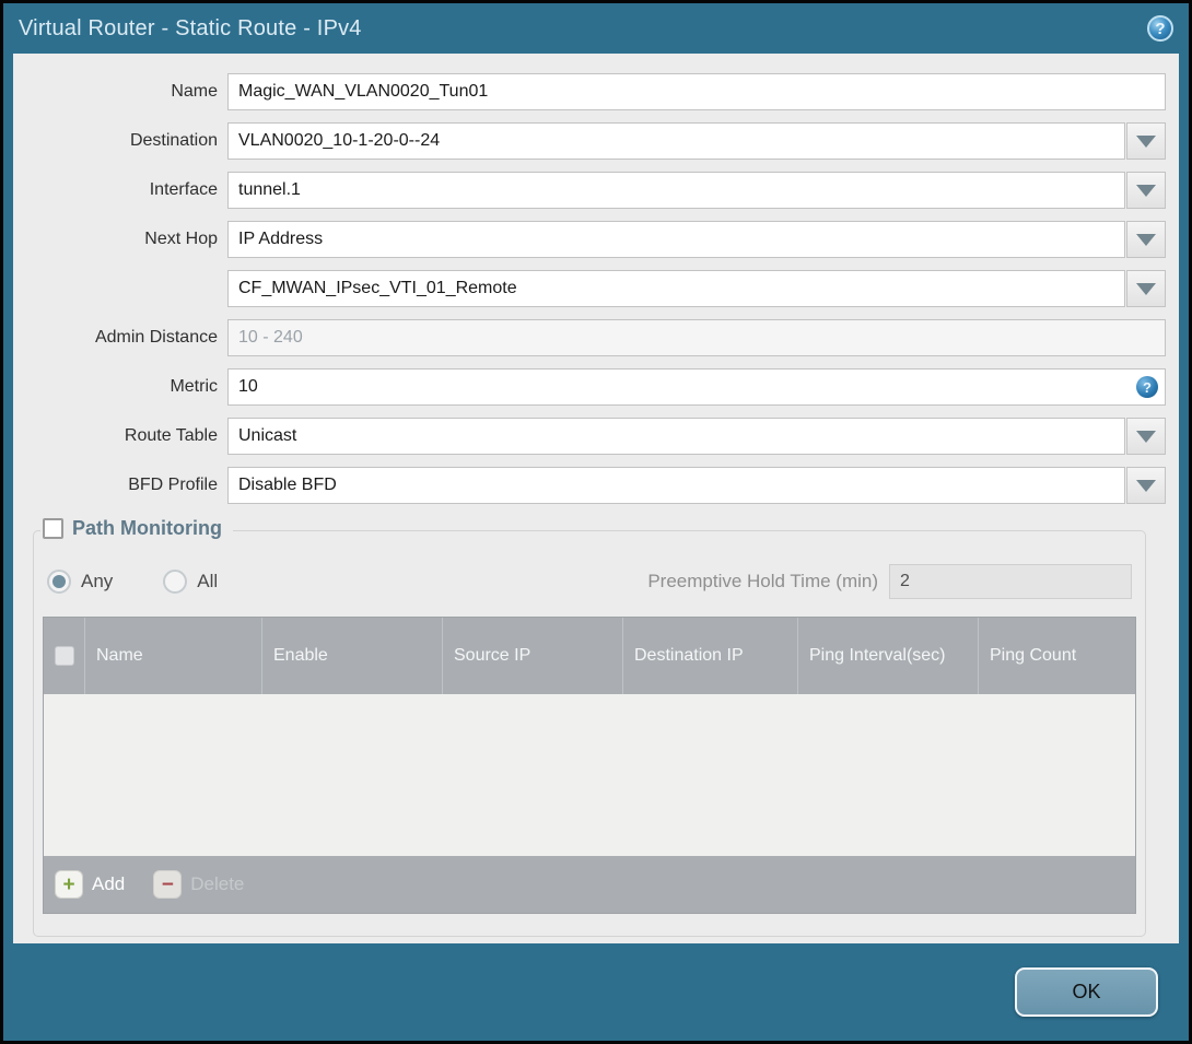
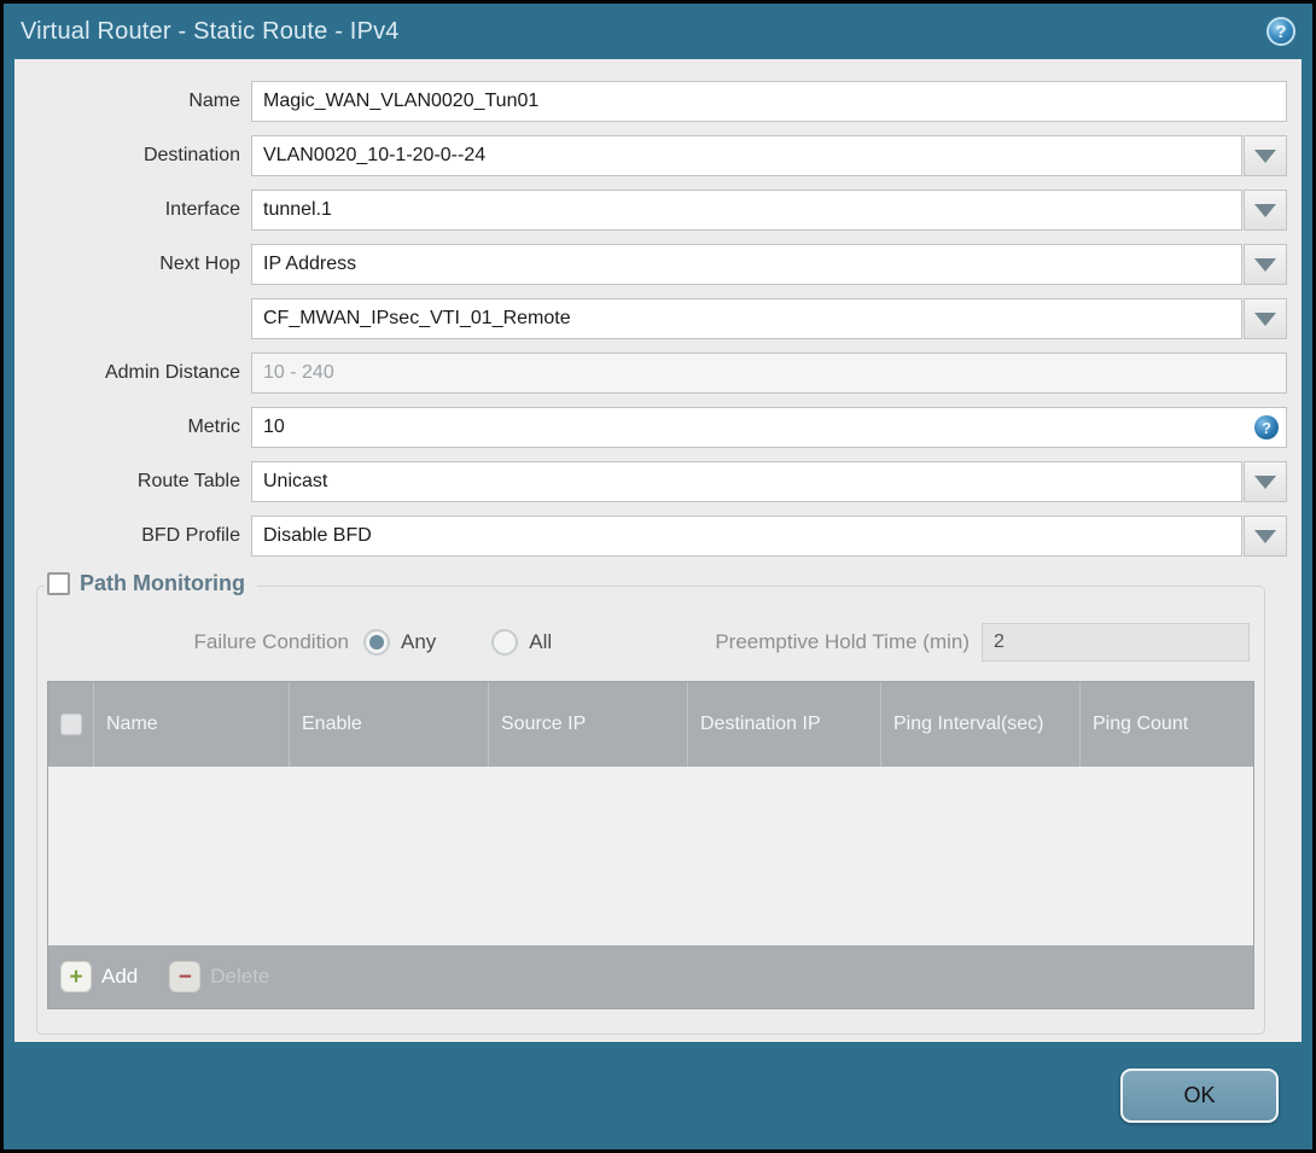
  Virtual Router - Static Route - IPv4
  ?
  Name
  Magic_WAN_VLAN0020_Tun01
  Destination
  VLAN0020_10-1-20-0--24
  Interface
  tunnel.1
  Next Hop
  IP Address
  CF_MWAN_IPsec_VTI_01_Remote
  Admin Distance
  10 - 240
  Metric
  10
  ?
  Route Table
  Unicast
  BFD Profile
  Disable BFD
  Path Monitoring
+ Failure Condition
  Any
  All
  Preemptive Hold Time (min)
  2
  Name
  Enable
  Source IP
  Destination IP
  Ping Interval(sec)
  Ping Count
  +
  Add
  −
  Delete
  OK
